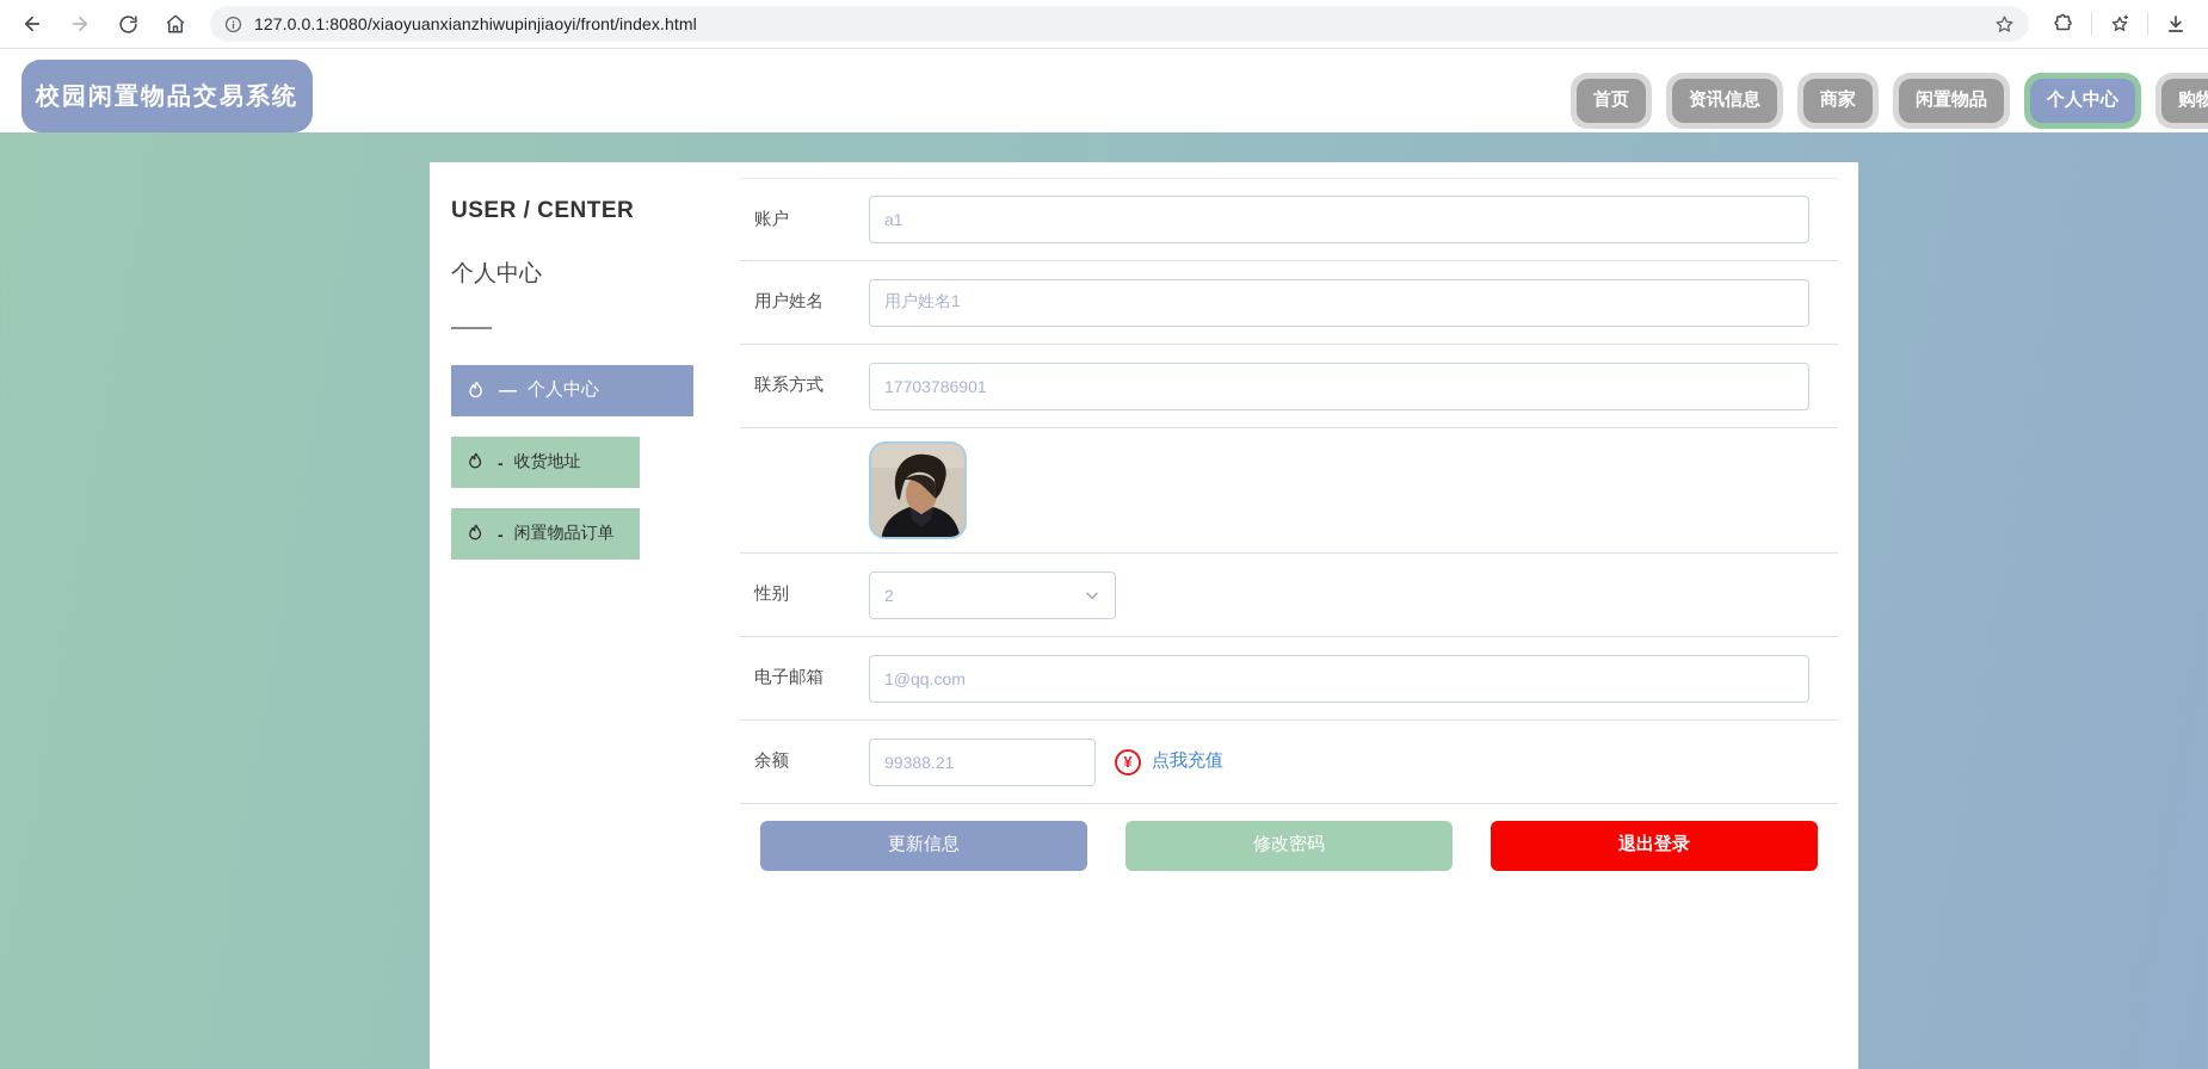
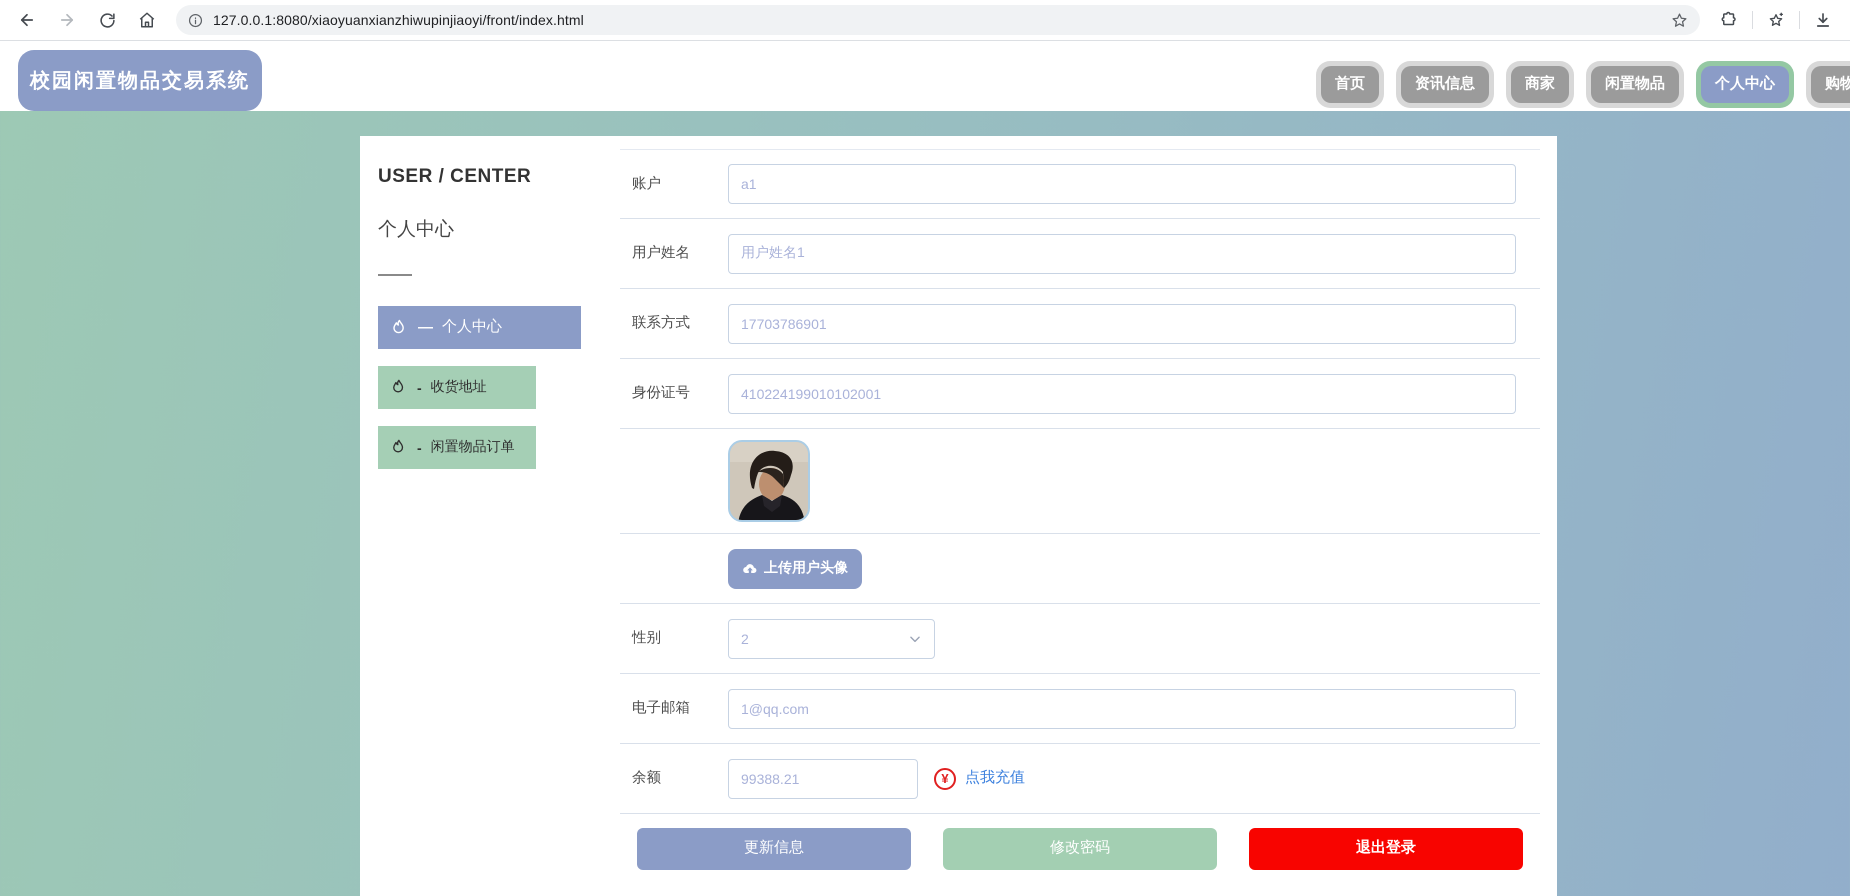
  127.0.0.1:8080/xiaoyuanxianzhiwupinjiaoyi/front/index.html
  校园闲置物品交易系统
  首页
  资讯信息
  商家
  闲置物品
  个人中心
  购物
  USER / CENTER
  个人中心
  —
  个人中心
  -
  收货地址
  -
  闲置物品订单
  账户
  a1
  用户姓名
  用户姓名1
  联系方式
  17703786901
+ 身份证号
+ 410224199010102001
+ 上传用户头像
  性别
  2
  电子邮箱
  1@qq.com
  余额
  99388.21
  ¥
  点我充值
  更新信息
  修改密码
  退出登录
